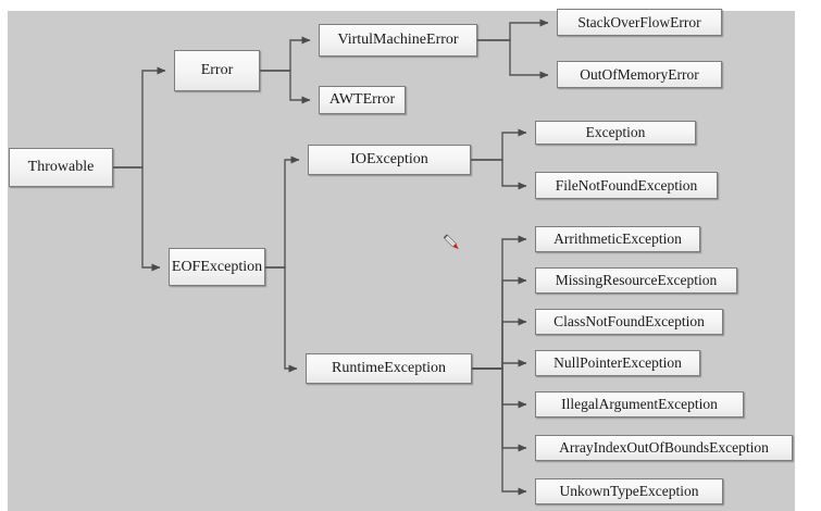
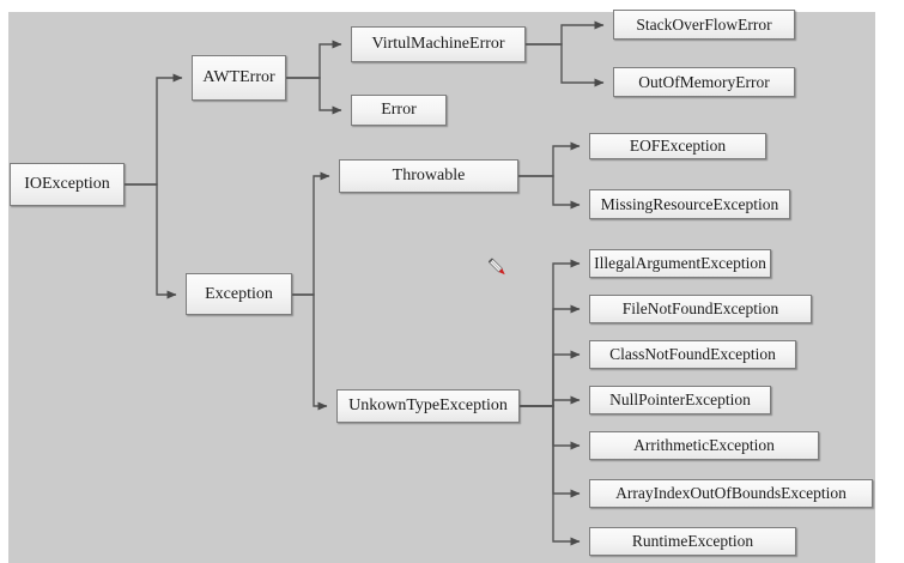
- Throwable
+ IOException
- Error
+ AWTError
- EOFException
+ Exception
  VirtulMachineError
- AWTError
+ Error
- IOException
+ Throwable
- RuntimeException
+ UnkownTypeException
  StackOverFlowError
  OutOfMemoryError
- Exception
+ EOFException
- FileNotFoundException
+ MissingResourceException
- ArrithmeticException
+ IllegalArgumentException
- MissingResourceException
+ FileNotFoundException
  ClassNotFoundException
  NullPointerException
- IllegalArgumentException
+ ArrithmeticException
  ArrayIndexOutOfBoundsException
- UnkownTypeException
+ RuntimeException
